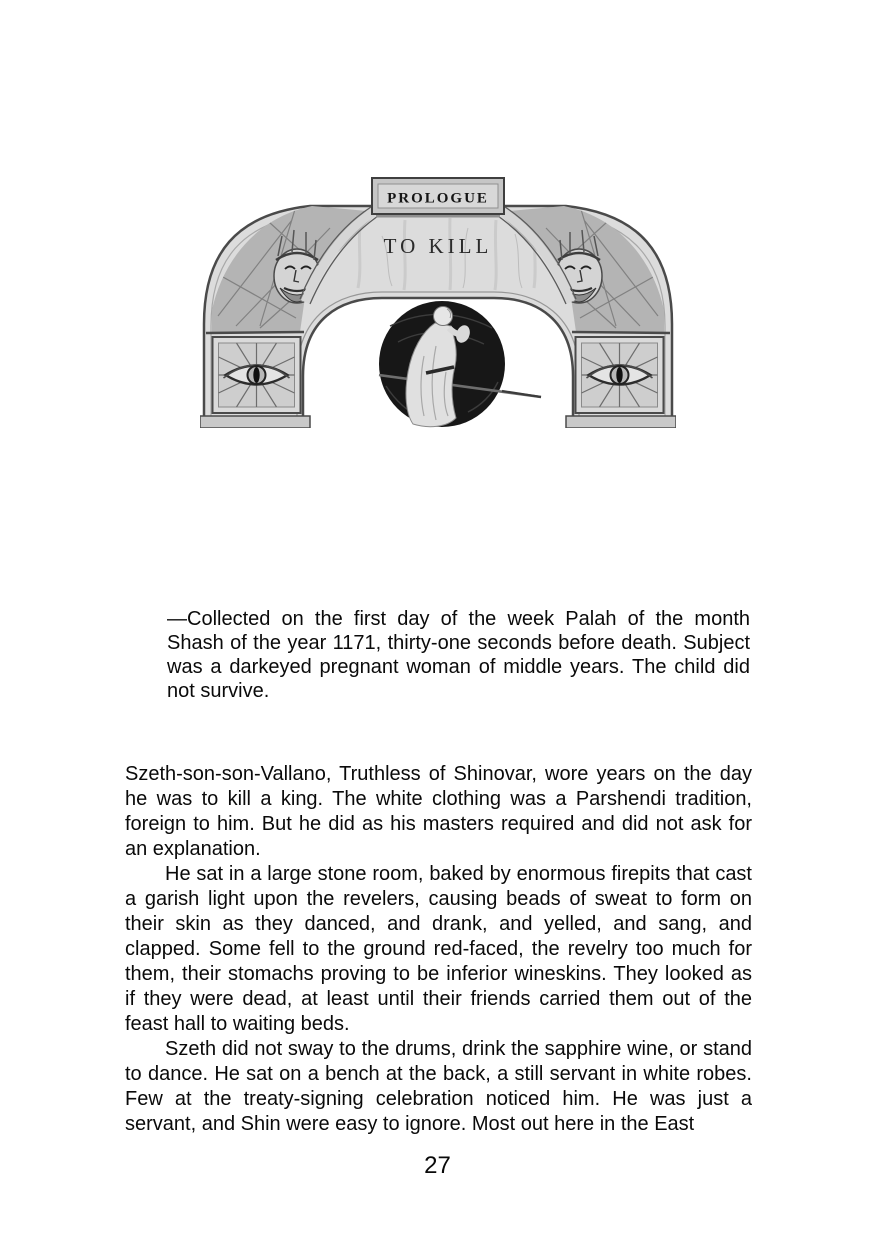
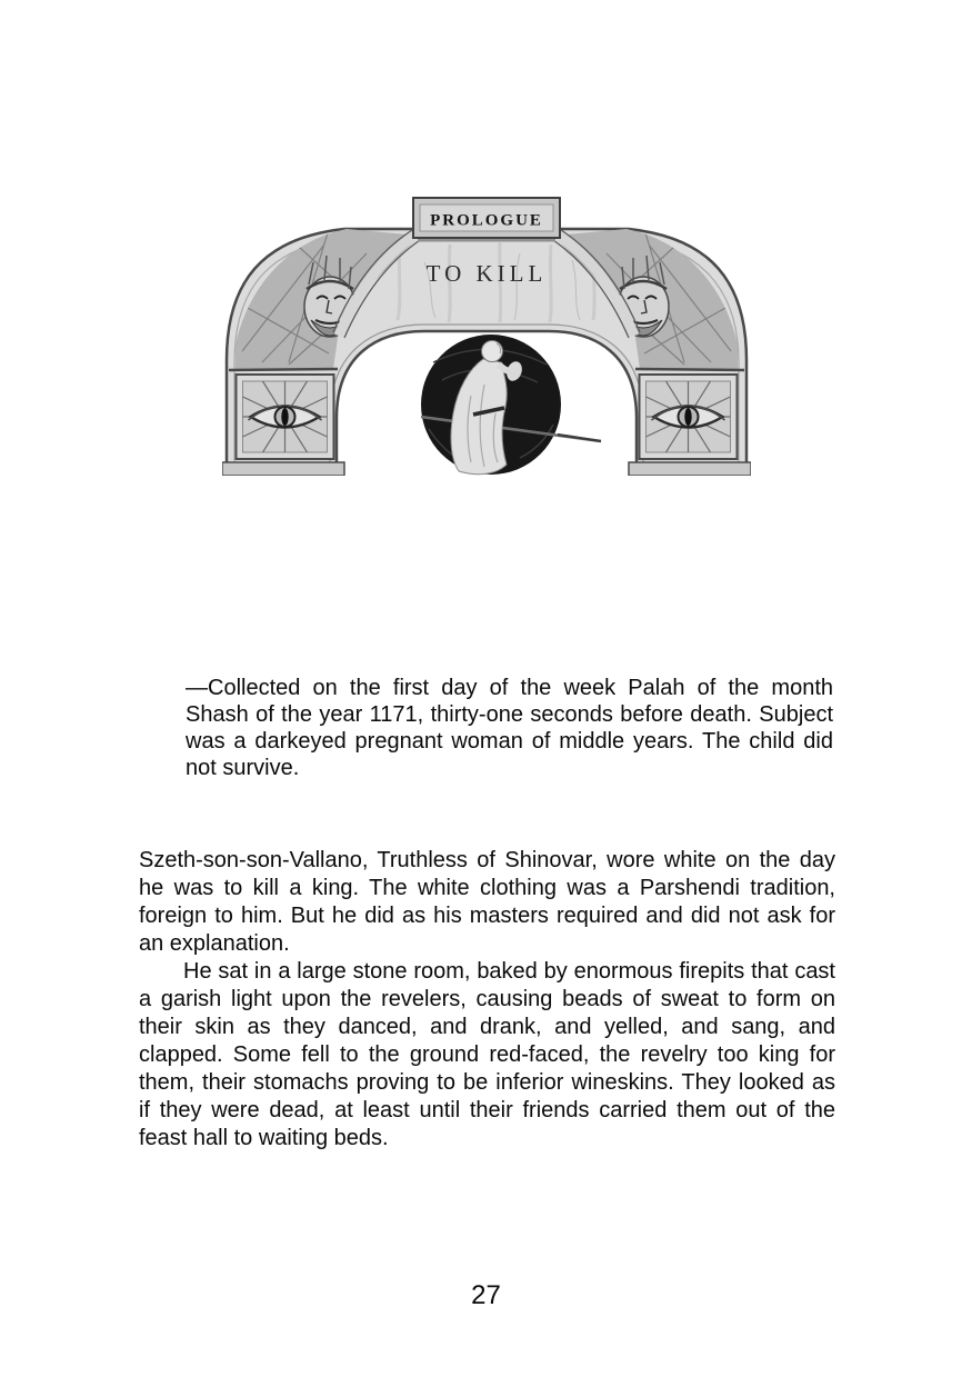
  PROLOGUE
  TO KILL
  —Collected on the first day of the week Palah of the month Shash of the year 1171, thirty-one seconds before death. Subject was a darkeyed pregnant woman of middle years. The child did not survive.
- Szeth-son-son-Vallano, Truthless of Shinovar, wore years on the day he was to kill a king. The white clothing was a Parshendi tradition, foreign to him. But he did as his masters required and did not ask for an explanation.
+ Szeth-son-son-Vallano, Truthless of Shinovar, wore white on the day he was to kill a king. The white clothing was a Parshendi tradition, foreign to him. But he did as his masters required and did not ask for an explanation.
- He sat in a large stone room, baked by enormous firepits that cast a garish light upon the revelers, causing beads of sweat to form on their skin as they danced, and drank, and yelled, and sang, and clapped. Some fell to the ground red-faced, the revelry too much for them, their stomachs proving to be inferior wineskins. They looked as if they were dead, at least until their friends carried them out of the feast hall to waiting beds.
+ He sat in a large stone room, baked by enormous firepits that cast a garish light upon the revelers, causing beads of sweat to form on their skin as they danced, and drank, and yelled, and sang, and clapped. Some fell to the ground red-faced, the revelry too king for them, their stomachs proving to be inferior wineskins. They looked as if they were dead, at least until their friends carried them out of the feast hall to waiting beds.
- Szeth did not sway to the drums, drink the sapphire wine, or stand to dance. He sat on a bench at the back, a still servant in white robes. Few at the treaty-signing celebration noticed him. He was just a servant, and Shin were easy to ignore. Most out here in the East
  27
